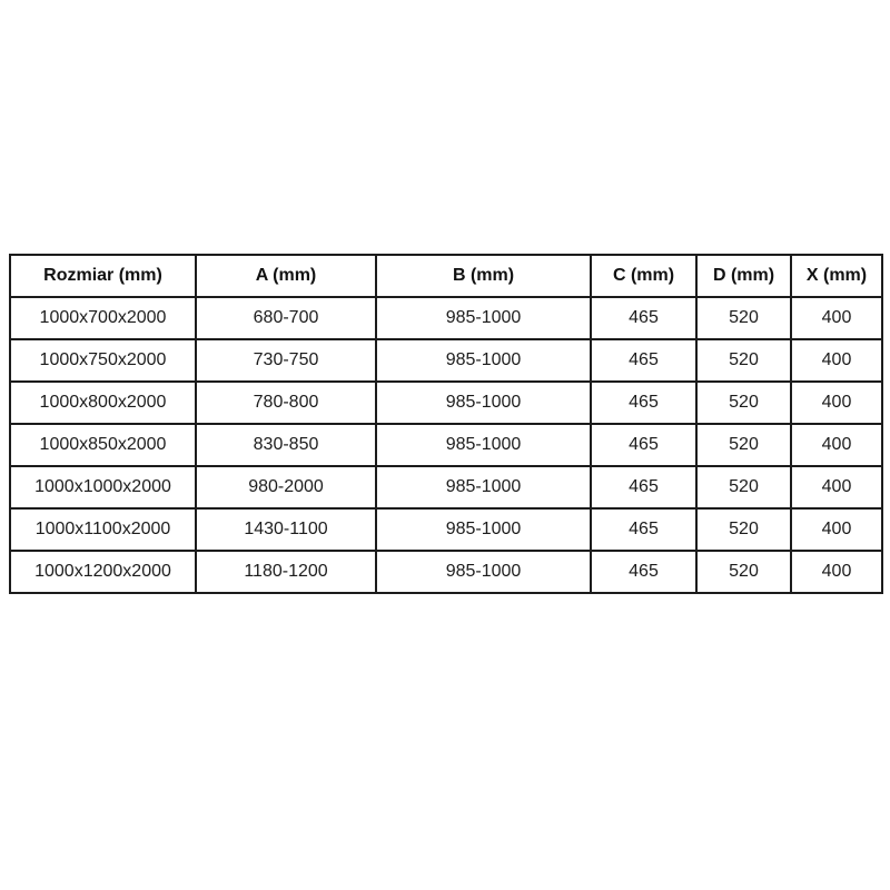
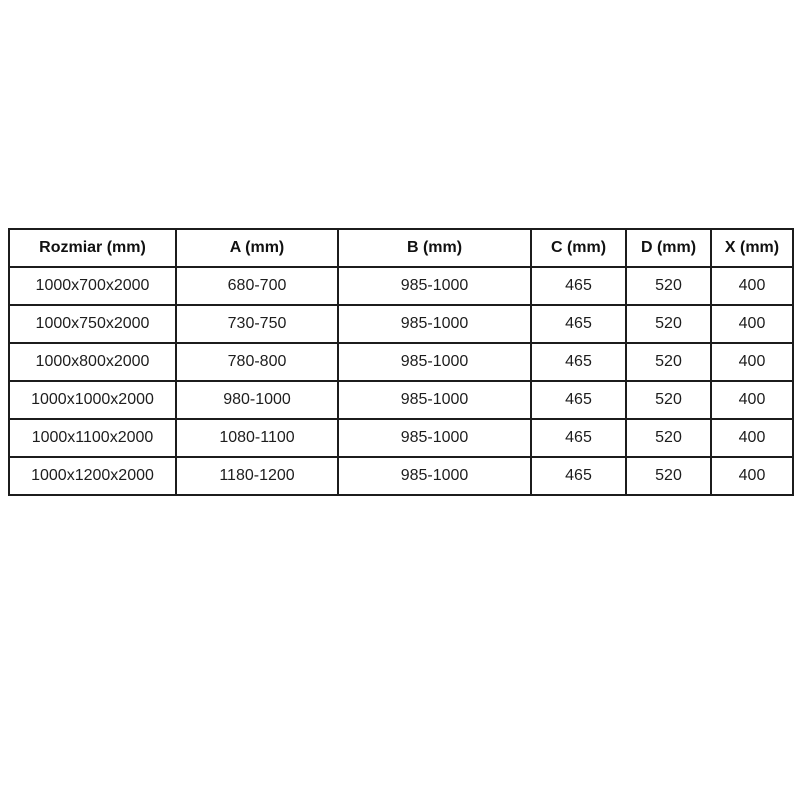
  Rozmiar (mm)	A (mm)	B (mm)	C (mm)	D (mm)	X (mm)
  1000x700x2000	680-700	985-1000	465	520	400
  1000x750x2000	730-750	985-1000	465	520	400
  1000x800x2000	780-800	985-1000	465	520	400
- 1000x850x2000	830-850	985-1000	465	520	400
- 1000x1000x2000	980-2000	985-1000	465	520	400
+ 1000x1000x2000	980-1000	985-1000	465	520	400
- 1000x1100x2000	1430-1100	985-1000	465	520	400
+ 1000x1100x2000	1080-1100	985-1000	465	520	400
  1000x1200x2000	1180-1200	985-1000	465	520	400
